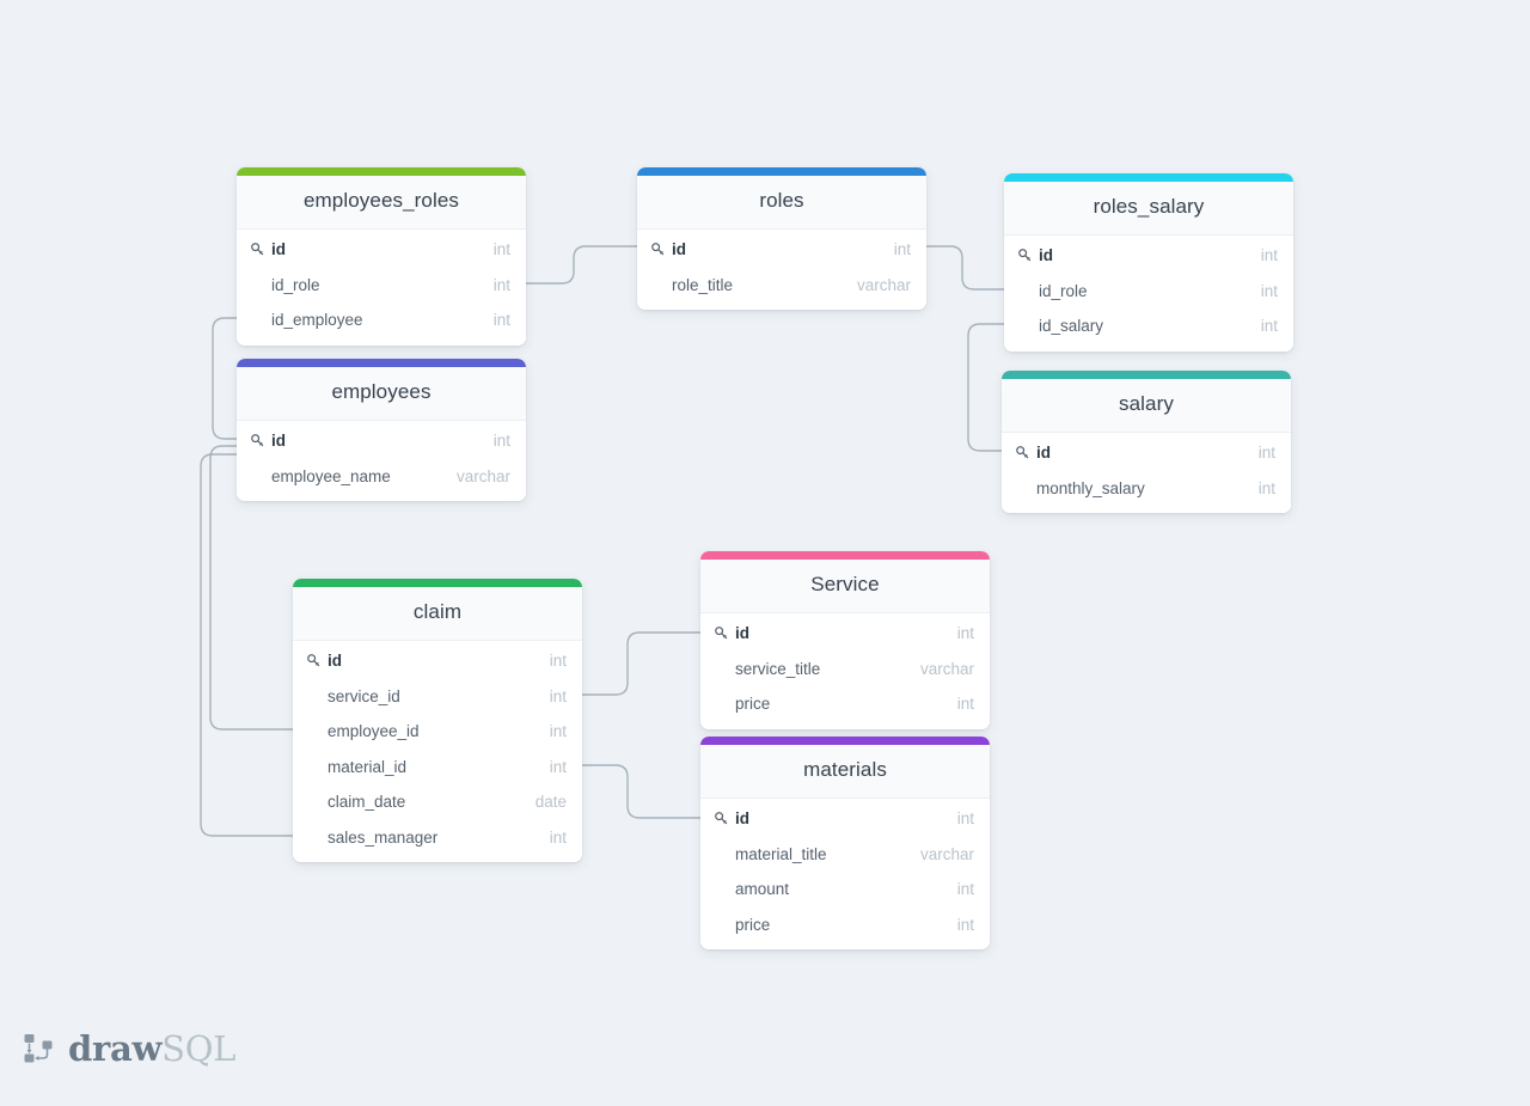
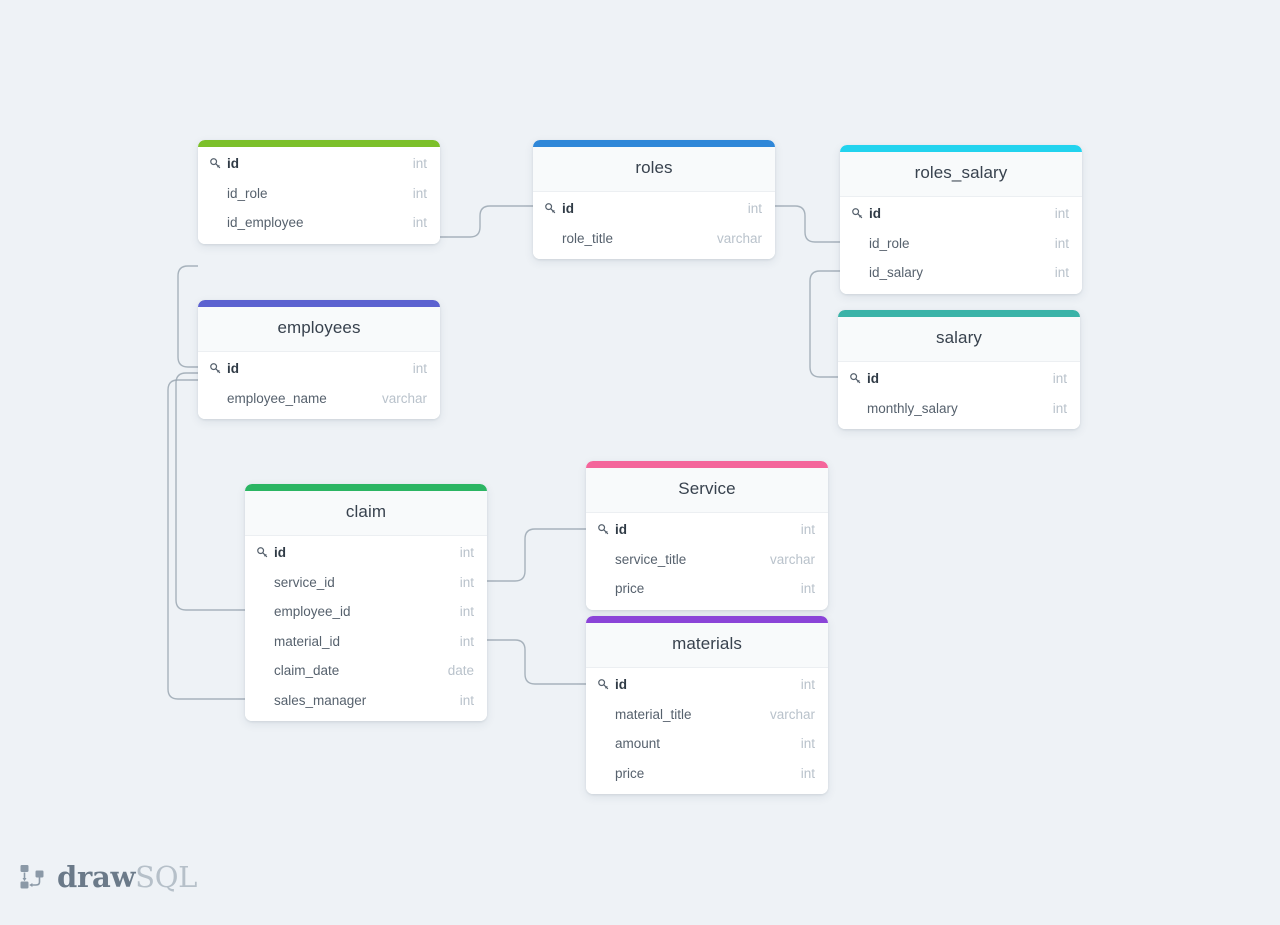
- employees_roles
  id
  int
  id_role
  int
  id_employee
  int
  employees
  id
  int
  employee_name
  varchar
  roles
  id
  int
  role_title
  varchar
  roles_salary
  id
  int
  id_role
  int
  id_salary
  int
  salary
  id
  int
  monthly_salary
  int
  claim
  id
  int
  service_id
  int
  employee_id
  int
  material_id
  int
  claim_date
  date
  sales_manager
  int
  Service
  id
  int
  service_title
  varchar
  price
  int
  materials
  id
  int
  material_title
  varchar
  amount
  int
  price
  int
  drawSQL
